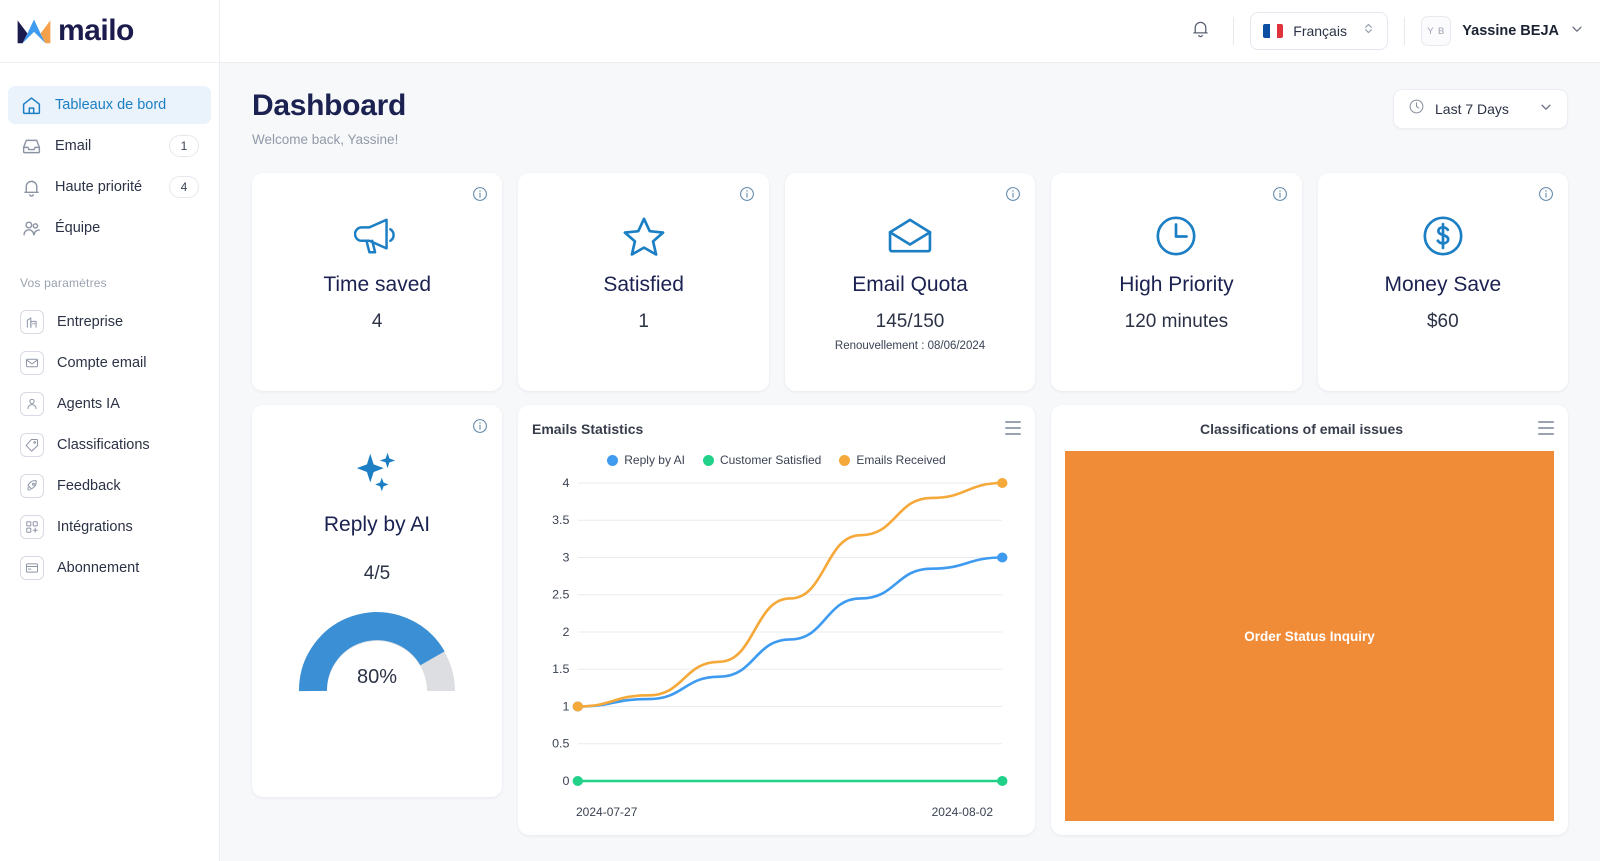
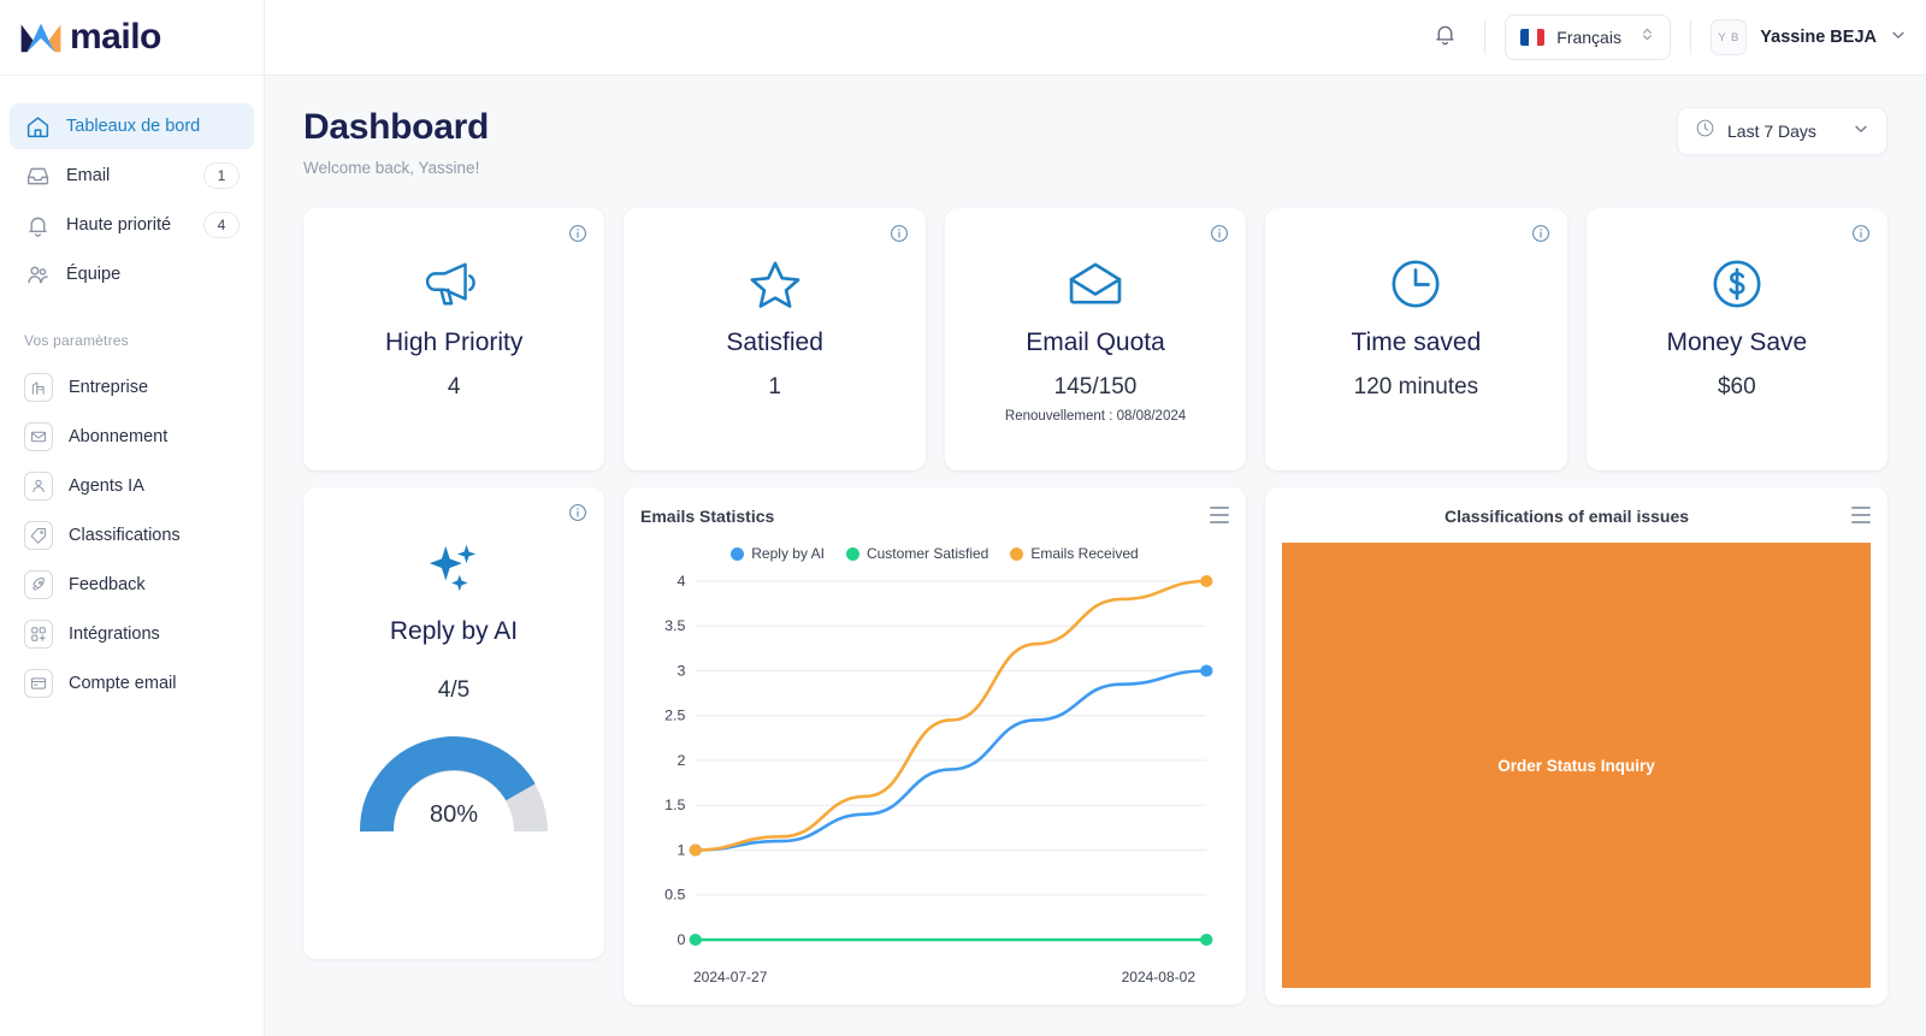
  mailo
  Tableaux de bord
  Email
  1
  Haute priorité
  4
  Équipe
  Vos paramètres
  Entreprise
- Compte email
+ Abonnement
  Agents IA
  Classifications
  Feedback
  Intégrations
- Abonnement
+ Compte email
  Français
  Y B
  Yassine BEJA
  Dashboard
  Welcome back, Yassine!
  Last 7 Days
- Time saved
+ High Priority
  4
  Satisfied
  1
  Email Quota
  145/150
- Renouvellement : 08/06/2024
+ Renouvellement : 08/08/2024
- High Priority
+ Time saved
  120 minutes
  Money Save
  $60
  Reply by AI
  4/5
  80%
  Emails Statistics
  Reply by AI
  Customer Satisfied
  Emails Received
  0
  0.5
  1
  1.5
  2
  2.5
  3
  3.5
  4
  2024-07-27
  2024-08-02
  Classifications of email issues
  Order Status Inquiry
